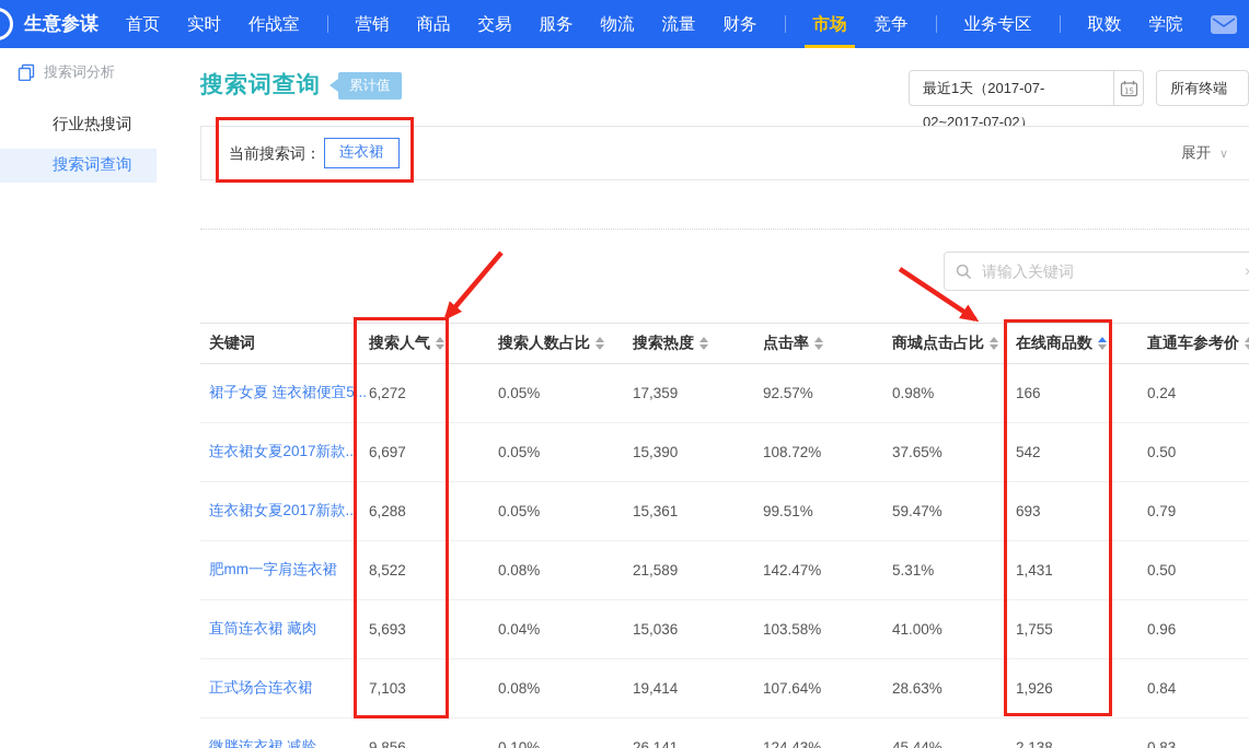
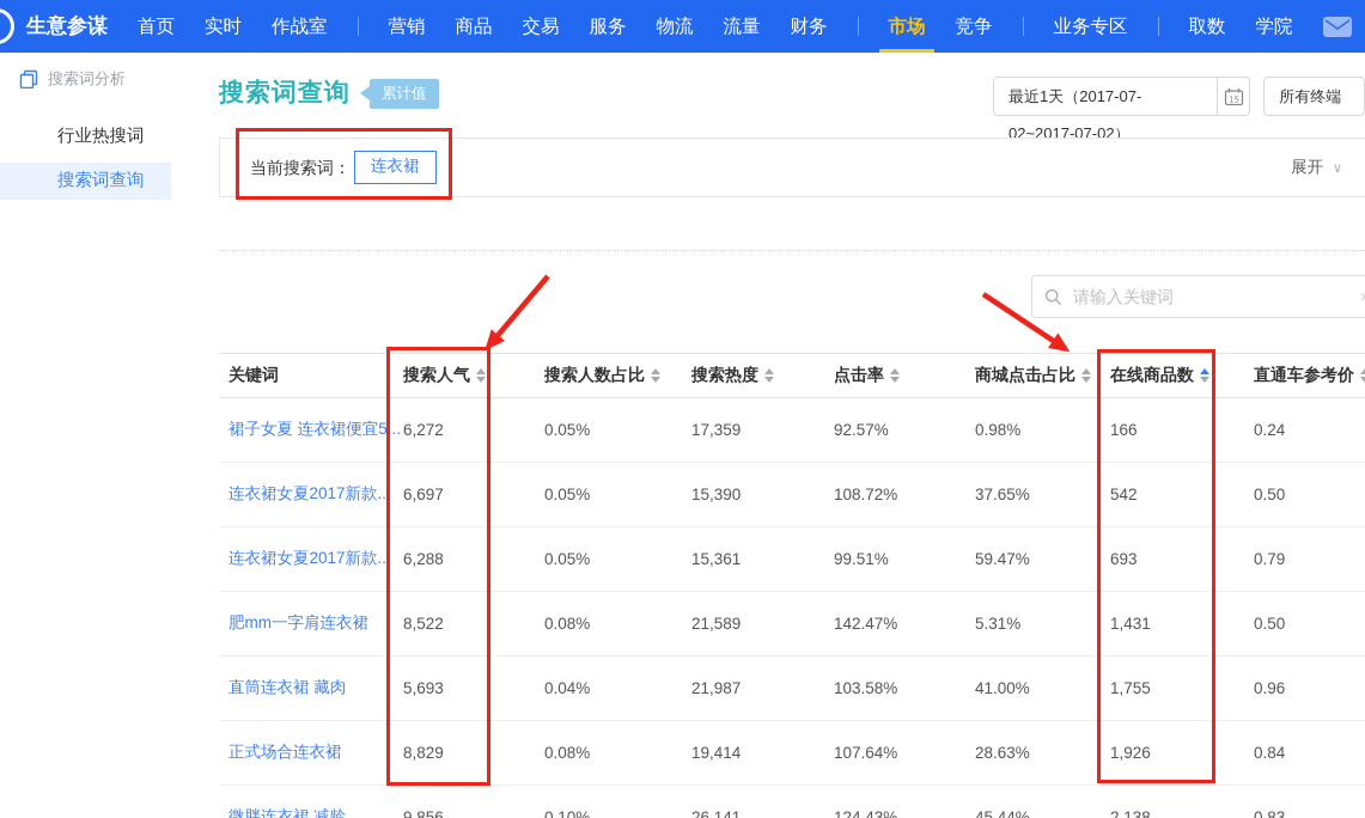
  生意参谋
  首页
  实时
  作战室
  营销
  商品
  交易
  服务
  物流
  流量
  财务
  市场
  竞争
  业务专区
  取数
  学院
  搜索词分析
  行业热搜词
  搜索词查询
  搜索词查询
  累计值
  最近1天（2017-07-02~2017-07-02）
  15
  所有终端
  当前搜索词：
  连衣裙
  展开 ∨
  请输入关键词
  关键词
  搜索人气
  搜索人数占比
  搜索热度
  点击率
  商城点击占比
  在线商品数
  直通车参考价
  裙子女夏 连衣裙便宜5...
  6,272
  0.05%
  17,359
  92.57%
  0.98%
  166
  0.24
  连衣裙女夏2017新款...
  6,697
  0.05%
  15,390
  108.72%
  37.65%
  542
  0.50
  连衣裙女夏2017新款...
  6,288
  0.05%
  15,361
  99.51%
  59.47%
  693
  0.79
  肥mm一字肩连衣裙
  8,522
  0.08%
  21,589
  142.47%
  5.31%
  1,431
  0.50
  直筒连衣裙 藏肉
  5,693
  0.04%
- 15,036
+ 21,987
  103.58%
  41.00%
  1,755
  0.96
  正式场合连衣裙
- 7,103
+ 8,829
  0.08%
  19,414
  107.64%
  28.63%
  1,926
  0.84
  微胖连衣裙 减龄
